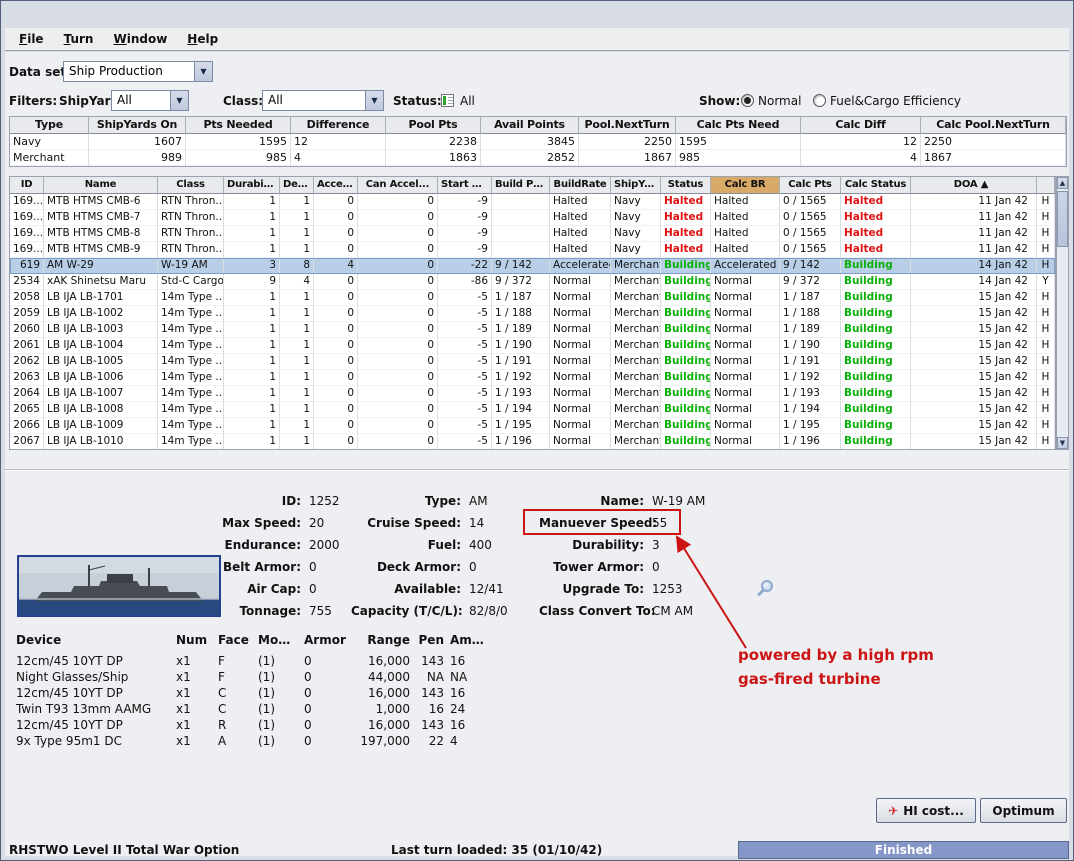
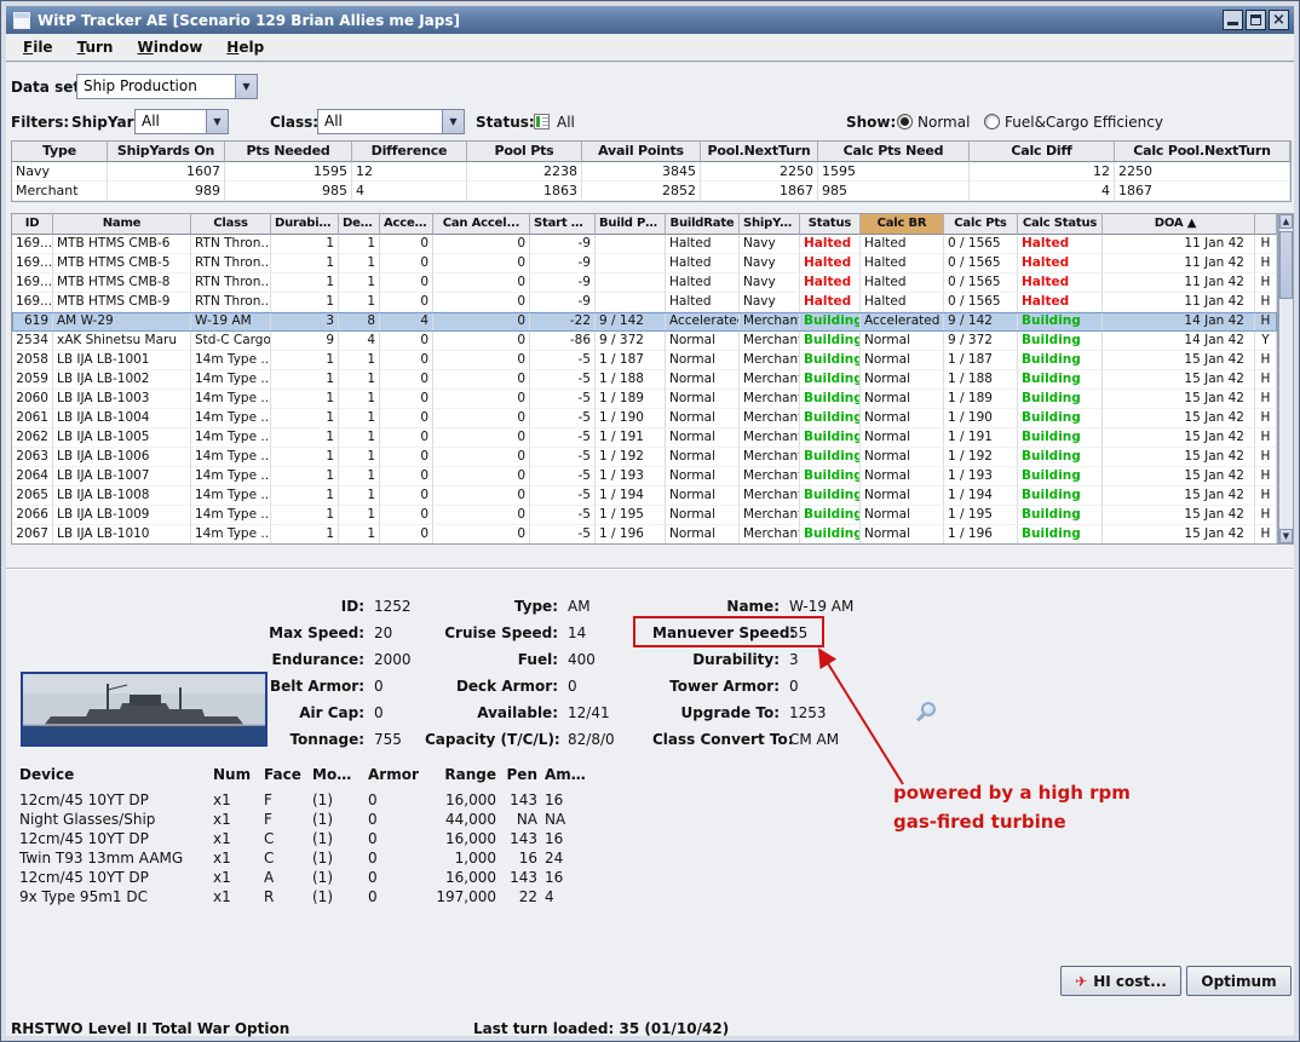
+ WitP Tracker AE [Scenario 129 Brian Allies me Japs]
+ ×
  File
  Turn
  Window
  Help
  Data se
  Ship Production
  ▼
  Filters:
  ShipYar
  All
  ▼
  Class:
  All
  ▼
  Status:
  All
  Show:
  Normal
  Fuel&Cargo Efficiency
  Type
  ShipYards On
  Pts Needed
  Difference
  Pool Pts
  Avail Points
  Pool.NextTurn
  Calc Pts Need
  Calc Diff
  Calc Pool.NextTurn
  Navy
  1607
  1595
  12
  2238
  3845
  2250
  1595
  12
  2250
  Merchant
  989
  985
  4
  1863
  2852
  1867
  985
  4
  1867
  ID
  Name
  Class
  Durability
  Delay
  Accel...
  Can Accel...
  BuildRate
  ShipYard
  Status
  Calc BR
  Calc Pts
  Calc Status
  DOA ▲
  169...
  MTB HTMS CMB-6
  RTN Thron...
  1
  1
  0
  0
  -9
  Halted
  Navy
  Halted
  Halted
  0 / 1565
  Halted
  11 Jan 42
  H
  169...
- MTB HTMS CMB-7
+ MTB HTMS CMB-5
  RTN Thron...
  1
  1
  0
  0
  -9
  Halted
  Navy
  Halted
  Halted
  0 / 1565
  Halted
  11 Jan 42
  H
  169...
  MTB HTMS CMB-8
  RTN Thron...
  1
  1
  0
  0
  -9
  Halted
  Navy
  Halted
  Halted
  0 / 1565
  Halted
  11 Jan 42
  H
  169...
  MTB HTMS CMB-9
  RTN Thron...
  1
  1
  0
  0
  -9
  Halted
  Navy
  Halted
  Halted
  0 / 1565
  Halted
  11 Jan 42
  H
  619
  AM W-29
  W-19 AM
  3
  8
  4
  0
  -22
  9 / 142
  Accelerate
  Merchan
  Building
  Accelerated
  9 / 142
  Building
  14 Jan 42
  H
  2534
  xAK Shinetsu Maru
  Std-C Cargo
  9
  4
  0
  0
  -86
  9 / 372
  Normal
  Merchan
  Building
  Normal
  9 / 372
  Building
  14 Jan 42
  Y
  2058
- LB IJA LB-1701
+ LB IJA LB-1001
  14m Type ...
  1
  1
  0
  0
  -5
  1 / 187
  Normal
  Merchan
  Building
  Normal
  1 / 187
  Building
  15 Jan 42
  H
  2059
  LB IJA LB-1002
  14m Type ...
  1
  1
  0
  0
  -5
  1 / 188
  Normal
  Merchan
  Building
  Normal
  1 / 188
  Building
  15 Jan 42
  H
  2060
  LB IJA LB-1003
  14m Type ...
  1
  1
  0
  0
  -5
  1 / 189
  Normal
  Merchan
  Building
  Normal
  1 / 189
  Building
  15 Jan 42
  H
  2061
  LB IJA LB-1004
  14m Type ...
  1
  1
  0
  0
  -5
  1 / 190
  Normal
  Merchan
  Building
  Normal
  1 / 190
  Building
  15 Jan 42
  H
  2062
  LB IJA LB-1005
  14m Type ...
  1
  1
  0
  0
  -5
  1 / 191
  Normal
  Merchan
  Building
  Normal
  1 / 191
  Building
  15 Jan 42
  H
  2063
  LB IJA LB-1006
  14m Type ...
  1
  1
  0
  0
  -5
  1 / 192
  Normal
  Merchan
  Building
  Normal
  1 / 192
  Building
  15 Jan 42
  H
  2064
  LB IJA LB-1007
  14m Type ...
  1
  1
  0
  0
  -5
  1 / 193
  Normal
  Merchan
  Building
  Normal
  1 / 193
  Building
  15 Jan 42
  H
  2065
  LB IJA LB-1008
  14m Type ...
  1
  1
  0
  0
  -5
  1 / 194
  Normal
  Merchan
  Building
  Normal
  1 / 194
  Building
  15 Jan 42
  H
  2066
  LB IJA LB-1009
  14m Type ...
  1
  1
  0
  0
  -5
  1 / 195
  Normal
  Merchan
  Building
  Normal
  1 / 195
  Building
  15 Jan 42
  H
  2067
  LB IJA LB-1010
  14m Type ...
  1
  1
  0
  0
  -5
  1 / 196
  Normal
  Merchan
  Building
  Normal
  1 / 196
  Building
  15 Jan 42
  H
  ▲
  ▼
  ID:
  1252
  Type:
  AM
  Name:
  W-19 AM
  Max Speed:
  20
  Cruise Speed:
  14
  Manuever Spee
  55
  Endurance:
  2000
  Fuel:
  400
  Durability:
  3
  Belt Armor:
  0
  Deck Armor:
  0
  Tower Armor:
  0
  Air Cap:
  0
  Available:
  12/41
  Upgrade To:
  1253
  Tonnage:
  755
  Capacity (T/C/L):
  82/8/0
  Class Convert T
  CM AM
  powered by a high rpm
  gas-fired turbine
  Device
  Num
  Face
  Mount
  Armor
  Range
  Pen
  Amm
  12cm/45 10YT DP
  x1
  F
  (1)
  0
  16,000
  143
  16
  Night Glasses/Ship
  x1
  F
  (1)
  0
  44,000
  NA
  NA
  12cm/45 10YT DP
  x1
  C
  (1)
  0
  16,000
  143
  16
  Twin T93 13mm AAMG
  x1
  C
  (1)
  0
  1,000
  16
  24
  12cm/45 10YT DP
  x1
- R
+ A
  (1)
  0
  16,000
  143
  16
  9x Type 95m1 DC
  x1
- A
+ R
  (1)
  0
  197,000
  22
  4
  ✈
  HI cost...
  Optimum
  RHSTWO Level II Total War Option
  Last turn loaded: 35 (01/10/42)
- Finished
